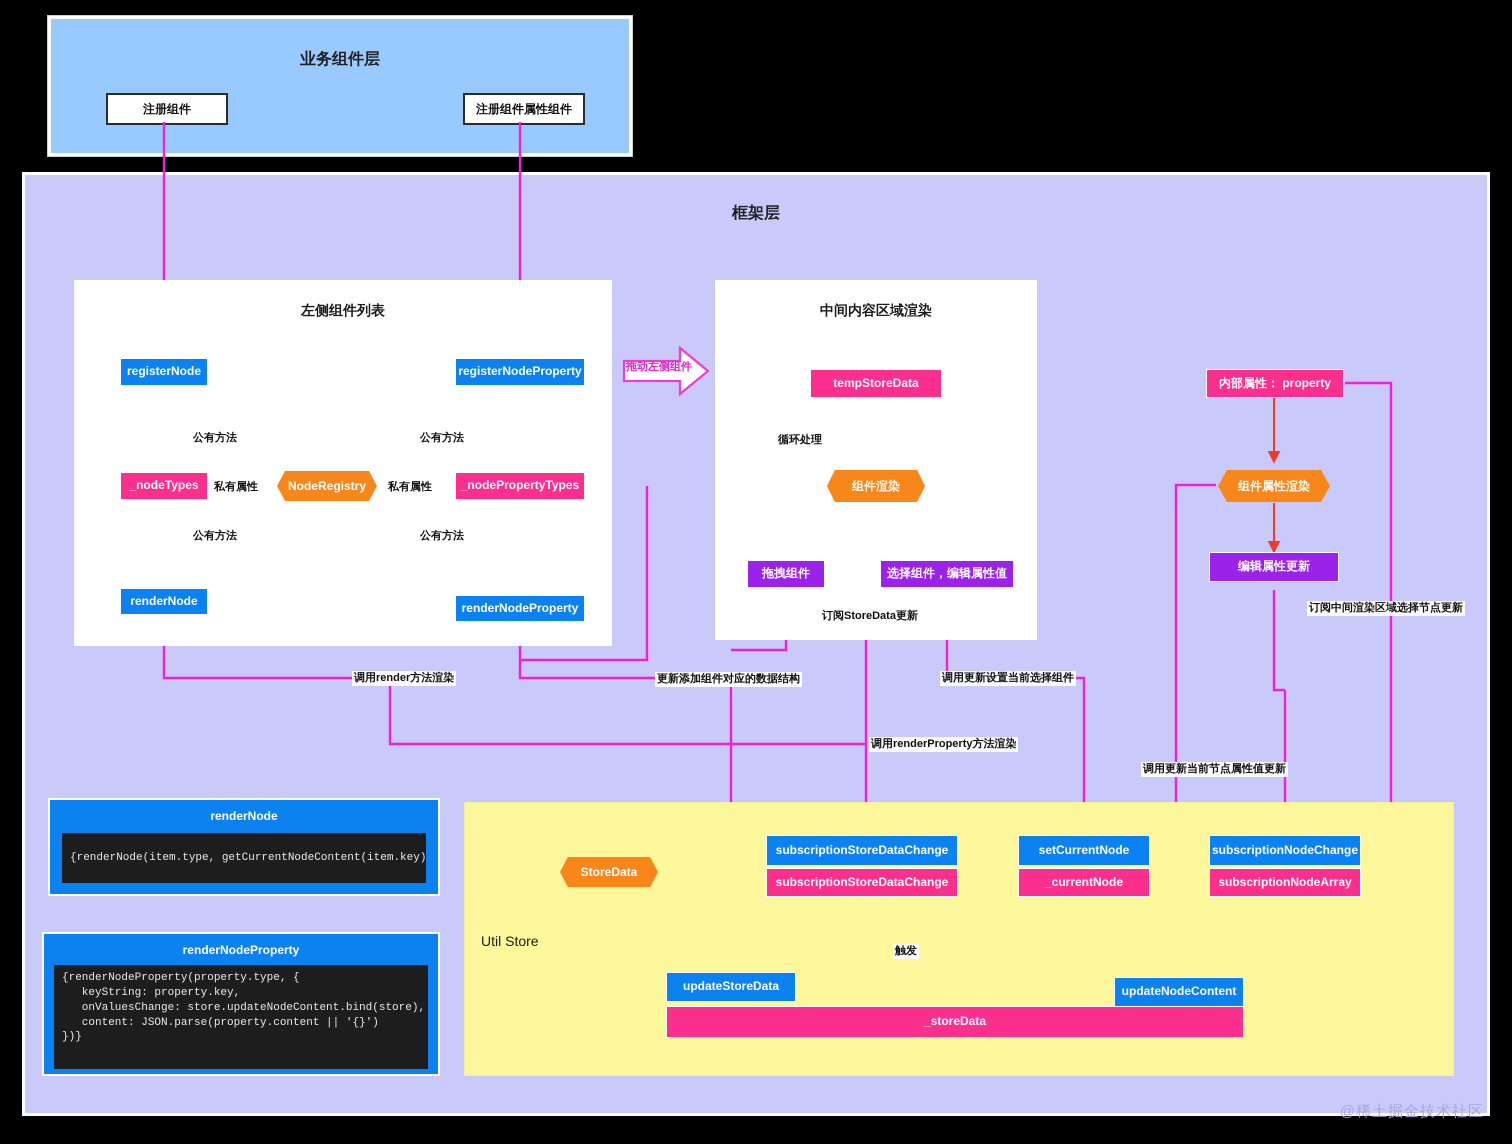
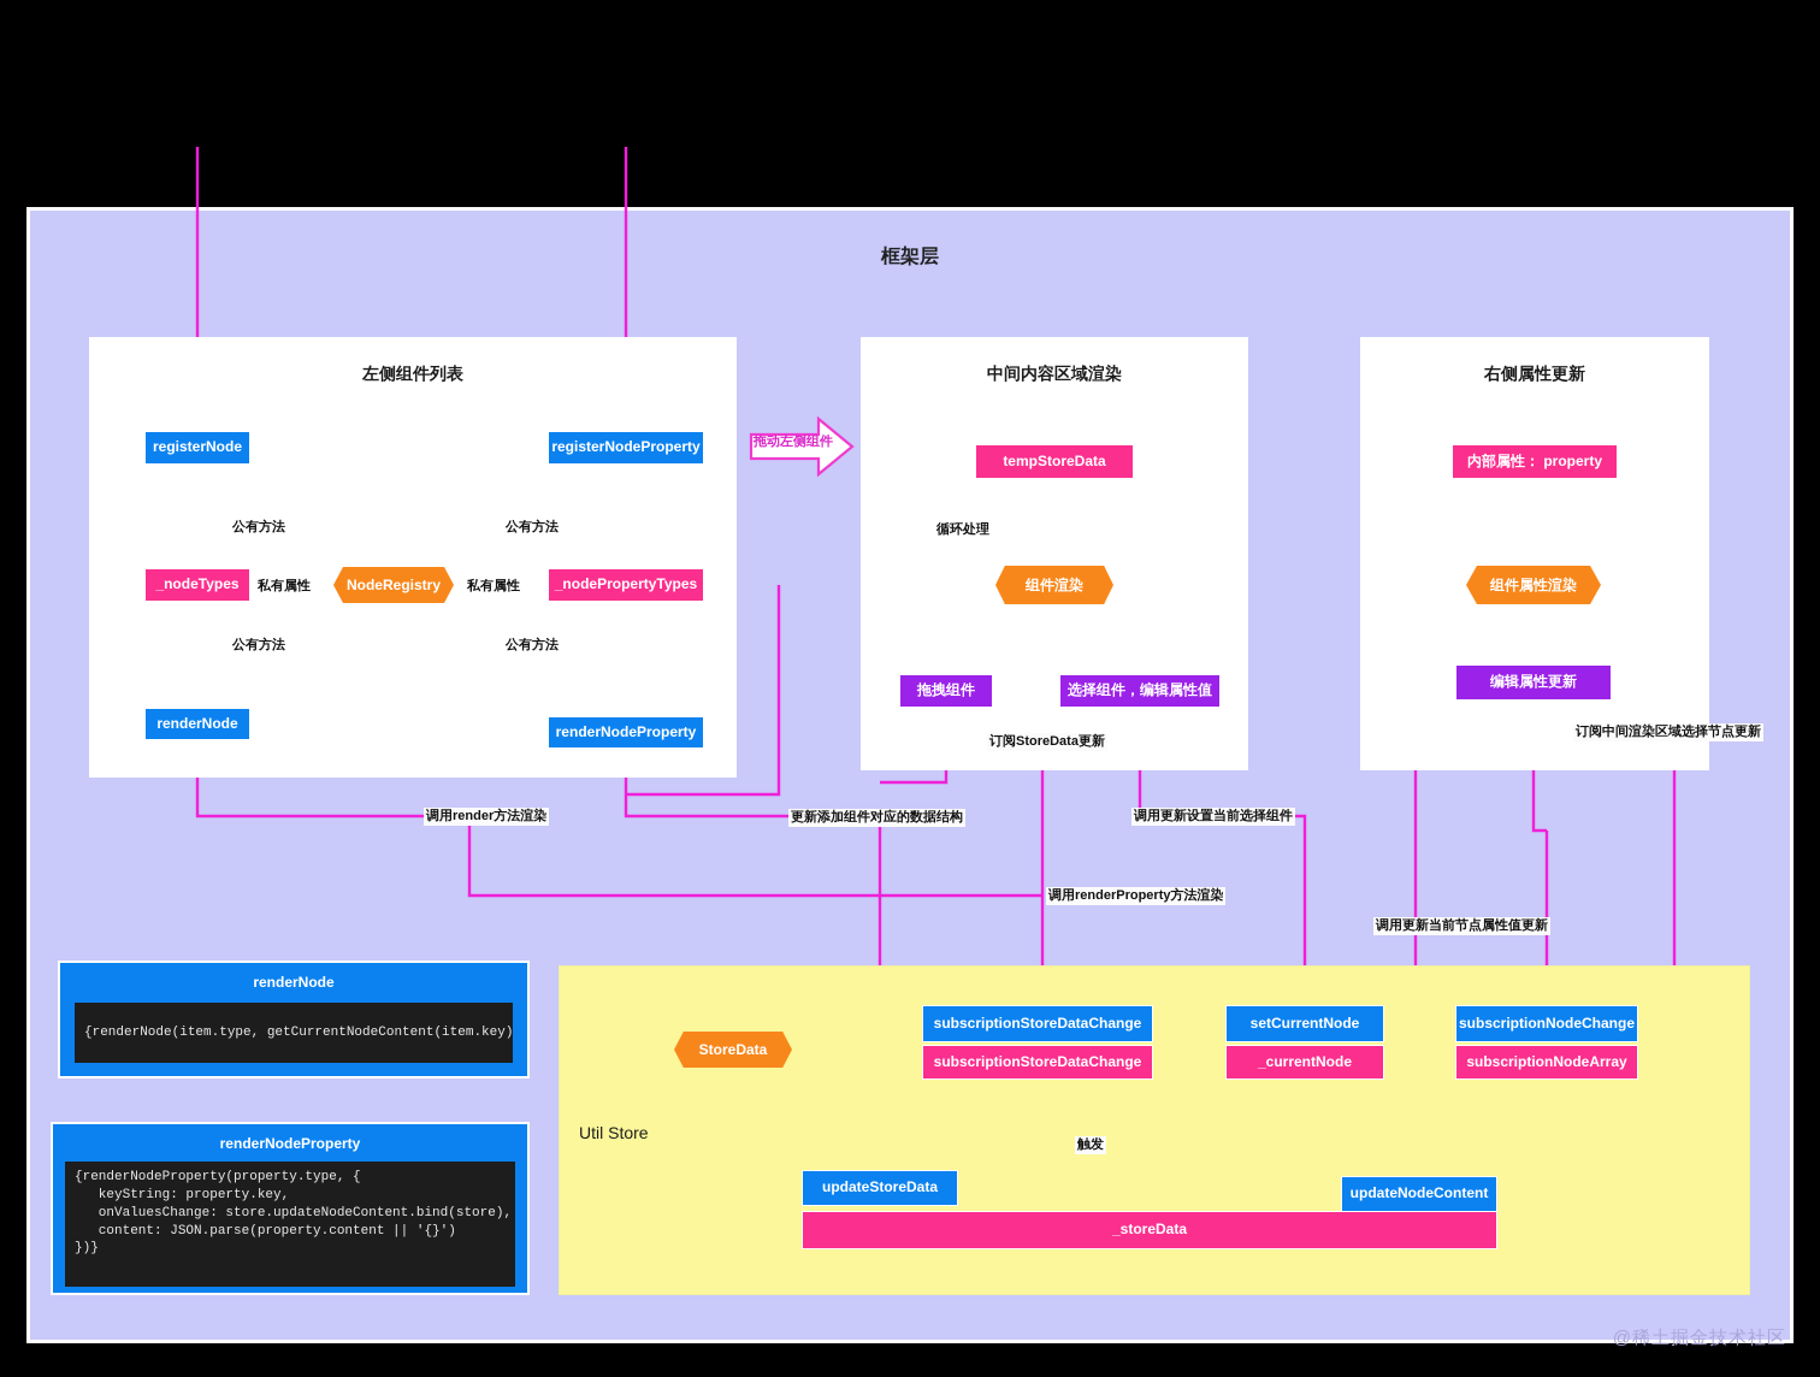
- 业务组件层
- 注册组件
- 注册组件属性组件
  框架层
  左侧组件列表
  registerNode
  registerNodeProperty
  _nodeTypes
  _nodePropertyTypes
  NodeRegistry
  renderNode
  renderNodeProperty
  公有方法
  公有方法
  公有方法
  公有方法
  私有属性
  私有属性
  拖动左侧组件
  中间内容区域渲染
  tempStoreData
  组件渲染
  拖拽组件
  选择组件，编辑属性值
  循环处理
  订阅StoreData更新
+ 右侧属性更新
  内部属性： property
  组件属性渲染
  编辑属性更新
  订阅中间渲染区域选择节点更新
  调用render方法渲染
  更新添加组件对应的数据结构
  调用更新设置当前选择组件
  调用renderProperty方法渲染
  调用更新当前节点属性值更新
  renderNode
  {renderNode(item.type, getCurrentNodeContent(item.key)
  renderNodeProperty
  {renderNodeProperty(property.type, {
  keyString: property.key,
  onValuesChange: store.updateNodeContent.bind(store),
  content: JSON.parse(property.content || '{}')
  })}
  Util Store
  StoreData
  subscriptionStoreDataChange
  subscriptionStoreDataChange
  setCurrentNode
  _currentNode
  subscriptionNodeChange
  subscriptionNodeArray
  updateStoreData
  updateNodeContent
  _storeData
  触发
  @稀土掘金技术社区
